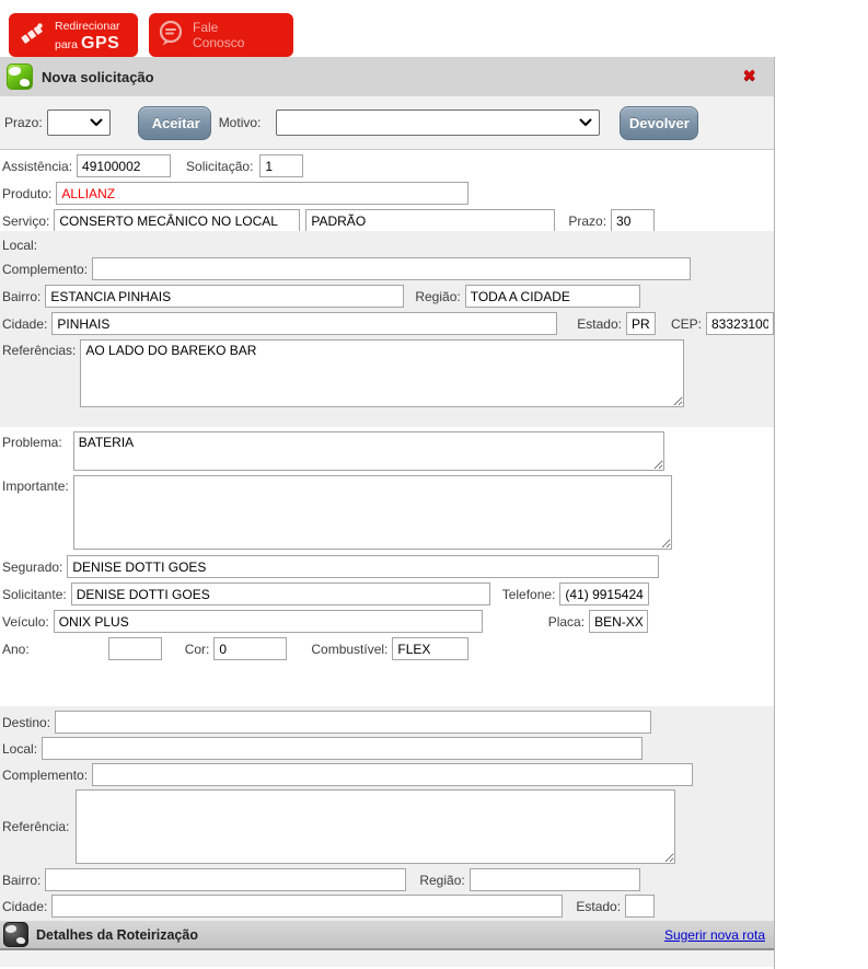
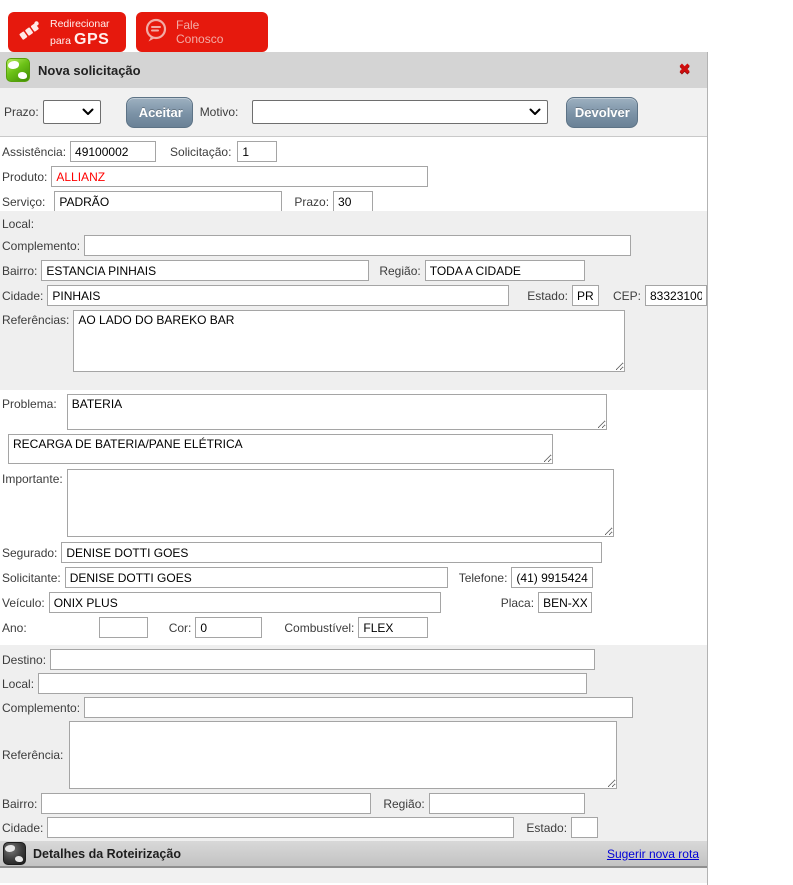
  Redirecionar para GPS
  Fale
  Conosco
  Nova solicitação
  ✖
  Prazo:
  Aceitar
  Motivo:
  Devolver
  Assistência:
  49100002
  Solicitação:
  1
  Produto:
  ALLIANZ
  Serviço:
- CONSERTO MECÂNICO NO LOCAL
  PADRÃO
  Prazo:
  30
  Local:
  Complemento:
  Bairro:
  ESTANCIA PINHAIS
  Região:
  TODA A CIDADE
  Cidade:
  PINHAIS
  Estado:
  PR
  CEP:
  83323100
  Referências:
  AO LADO DO BAREKO BAR
  Problema:
  BATERIA
+ RECARGA DE BATERIA/PANE ELÉTRICA
  Importante:
  Segurado:
  DENISE DOTTI GOES
  Solicitante:
  DENISE DOTTI GOES
  Telefone:
  (41) 9915424
  Veículo:
  ONIX PLUS
  Placa:
  BEN-XX
  Ano:
  Cor:
  0
  Combustível:
  FLEX
  Destino:
  Local:
  Complemento:
  Referência:
  Bairro:
  Região:
  Cidade:
  Estado:
  Detalhes da Roteirização
  Sugerir nova rota
